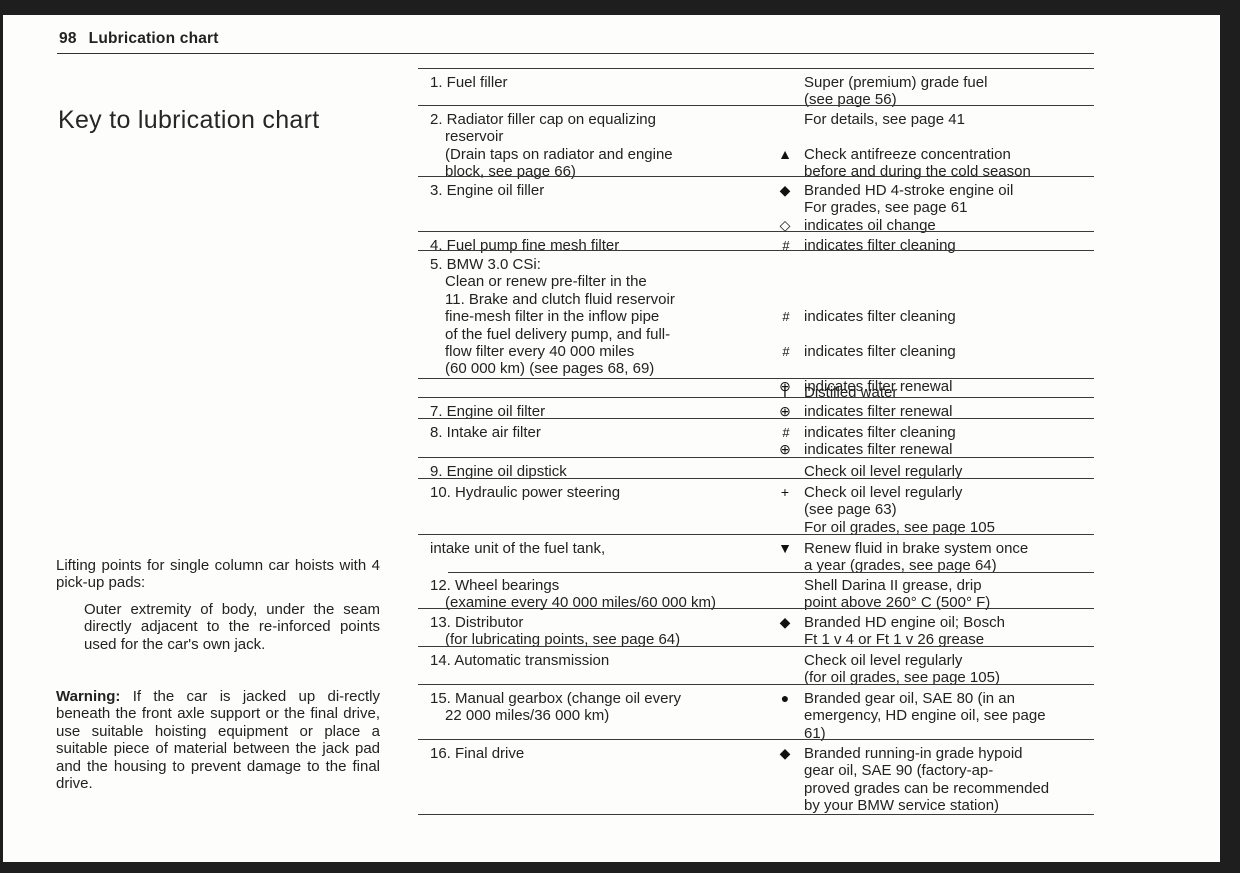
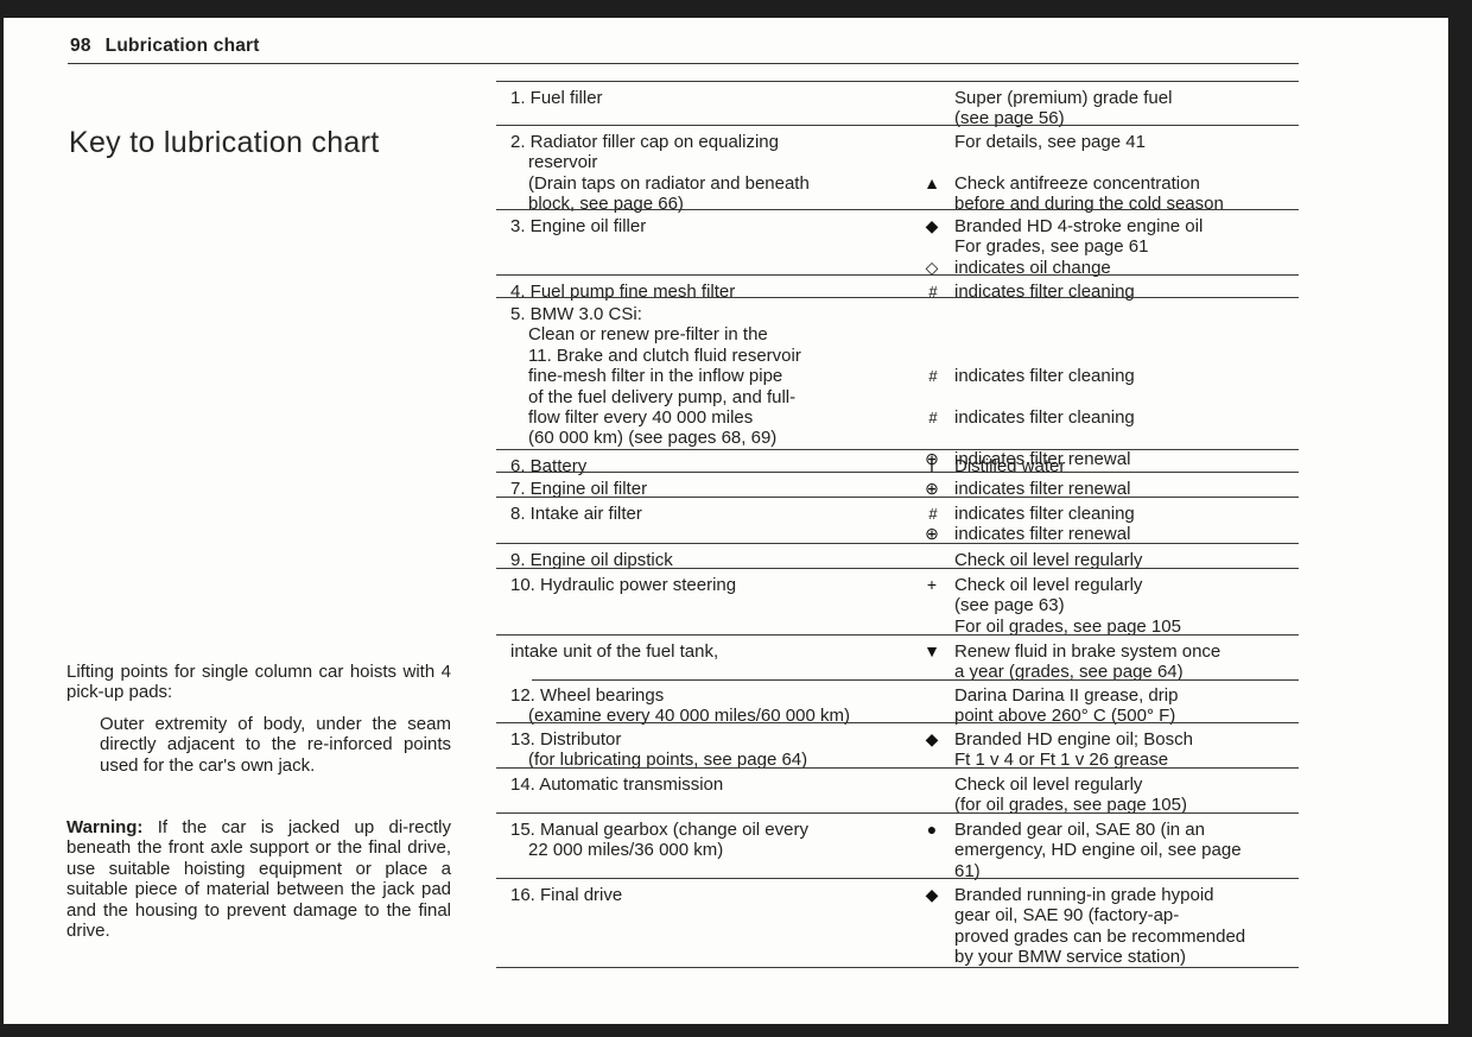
  98 Lubrication chart
  Key to lubrication chart
  Lifting points for single column car hoists with 4 pick-up pads:
  Outer extremity of body, under the seam directly adjacent to the re-inforced points used for the car's own jack.
  Warning: If the car is jacked up di-rectly beneath the front axle support or the final drive, use suitable hoisting equipment or place a suitable piece of material between the jack pad and the housing to prevent damage to the final drive.
  1. Fuel filler
  Super (premium) grade fuel
  (see page 56)
  2. Radiator filler cap on equalizing
  reservoir
- (Drain taps on radiator and engine
+ (Drain taps on radiator and beneath
  block, see page 66)
  For details, see page 41
  ▲
  Check antifreeze concentration
  before and during the cold season
  3. Engine oil filler
  ◆
  Branded HD 4-stroke engine oil
  For grades, see page 61
  ◇
  indicates oil change
  4. Fuel pump fine mesh filter
  #
  indicates filter cleaning
  5. BMW 3.0 CSi:
  Clean or renew pre-filter in the
  11. Brake and clutch fluid reservoir
  fine-mesh filter in the inflow pipe
  of the fuel delivery pump, and full-
  flow filter every 40 000 miles
  (60 000 km) (see pages 68, 69)
  #
  indicates filter cleaning
  #
  indicates filter cleaning
  ⊕
  indicates filter renewal
+ 6. Battery
  I
  Distilled water
  7. Engine oil filter
  ⊕
  indicates filter renewal
  8. Intake air filter
  #
  indicates filter cleaning
  ⊕
  indicates filter renewal
  9. Engine oil dipstick
  Check oil level regularly
  10. Hydraulic power steering
  +
  Check oil level regularly
  (see page 63)
  For oil grades, see page 105
  intake unit of the fuel tank,
  ▼
  Renew fluid in brake system once
  a year (grades, see page 64)
  12. Wheel bearings
  (examine every 40 000 miles/60 000 km)
- Shell Darina II grease, drip
+ Darina Darina II grease, drip
  point above 260° C (500° F)
  13. Distributor
  (for lubricating points, see page 64)
  ◆
  Branded HD engine oil; Bosch
  Ft 1 v 4 or Ft 1 v 26 grease
  14. Automatic transmission
  Check oil level regularly
  (for oil grades, see page 105)
  15. Manual gearbox (change oil every
  22 000 miles/36 000 km)
  ●
  Branded gear oil, SAE 80 (in an
  emergency, HD engine oil, see page
  61)
  16. Final drive
  ◆
  Branded running-in grade hypoid
  gear oil, SAE 90 (factory-ap-
  proved grades can be recommended
  by your BMW service station)
